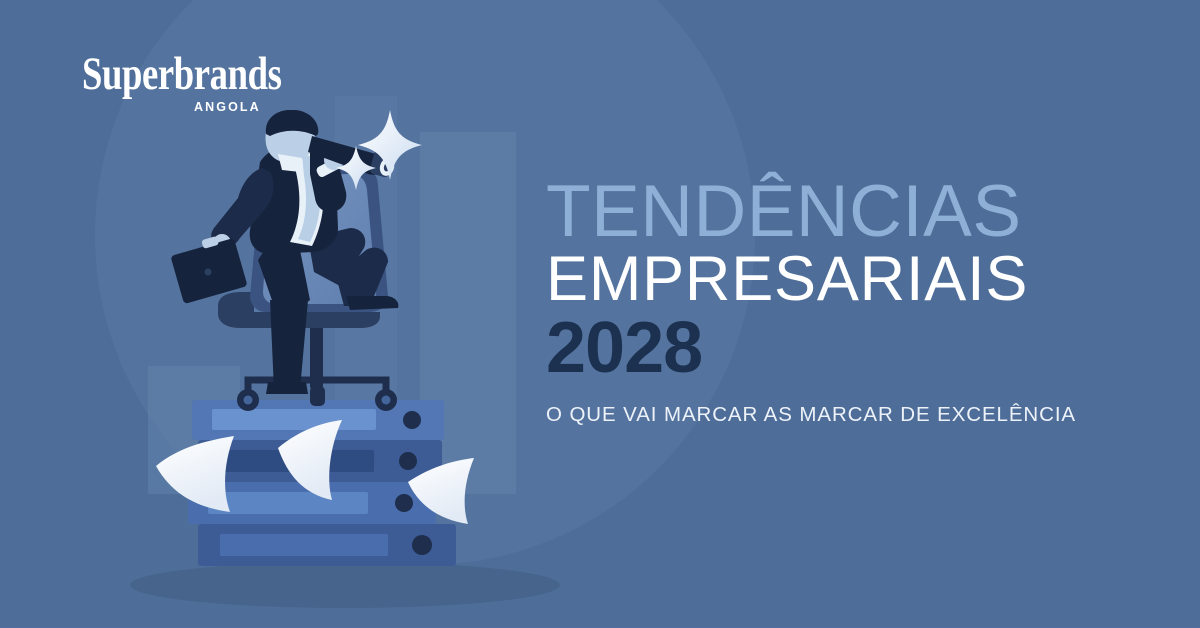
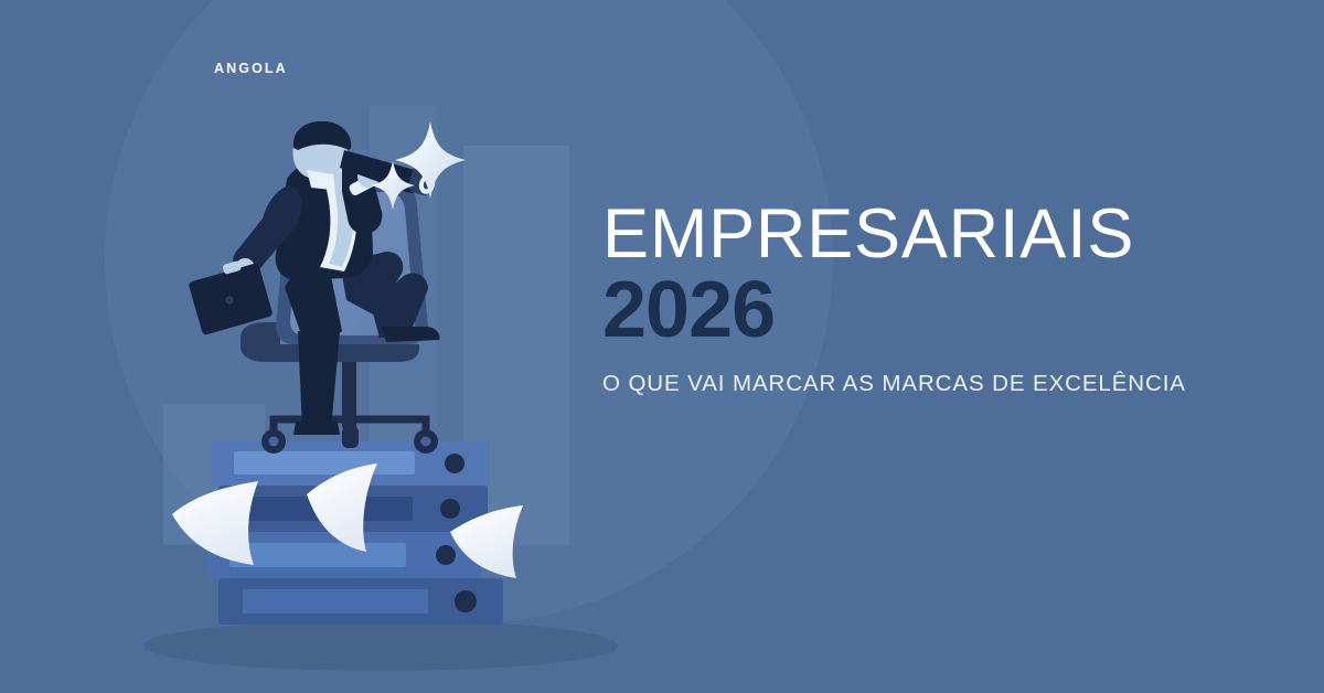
- Superbrands
  ANGOLA
- TENDÊNCIAS
  EMPRESARIAIS
- 2028
+ 2026
- O QUE VAI MARCAR AS MARCAR DE EXCELÊNCIA
+ O QUE VAI MARCAR AS MARCAS DE EXCELÊNCIA
